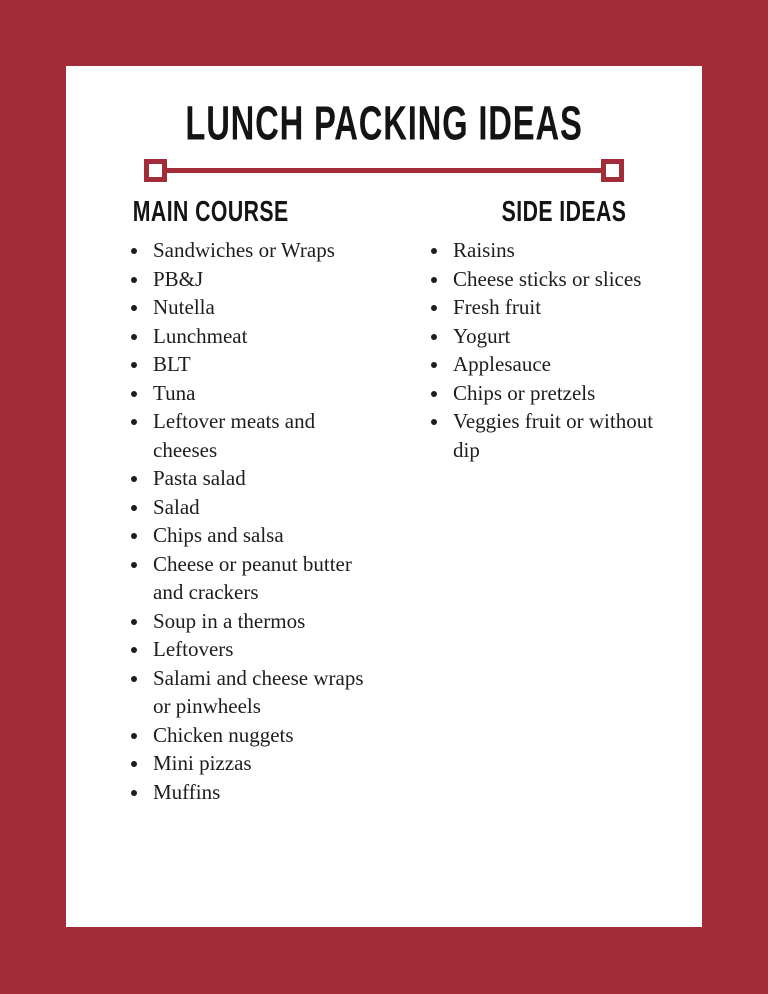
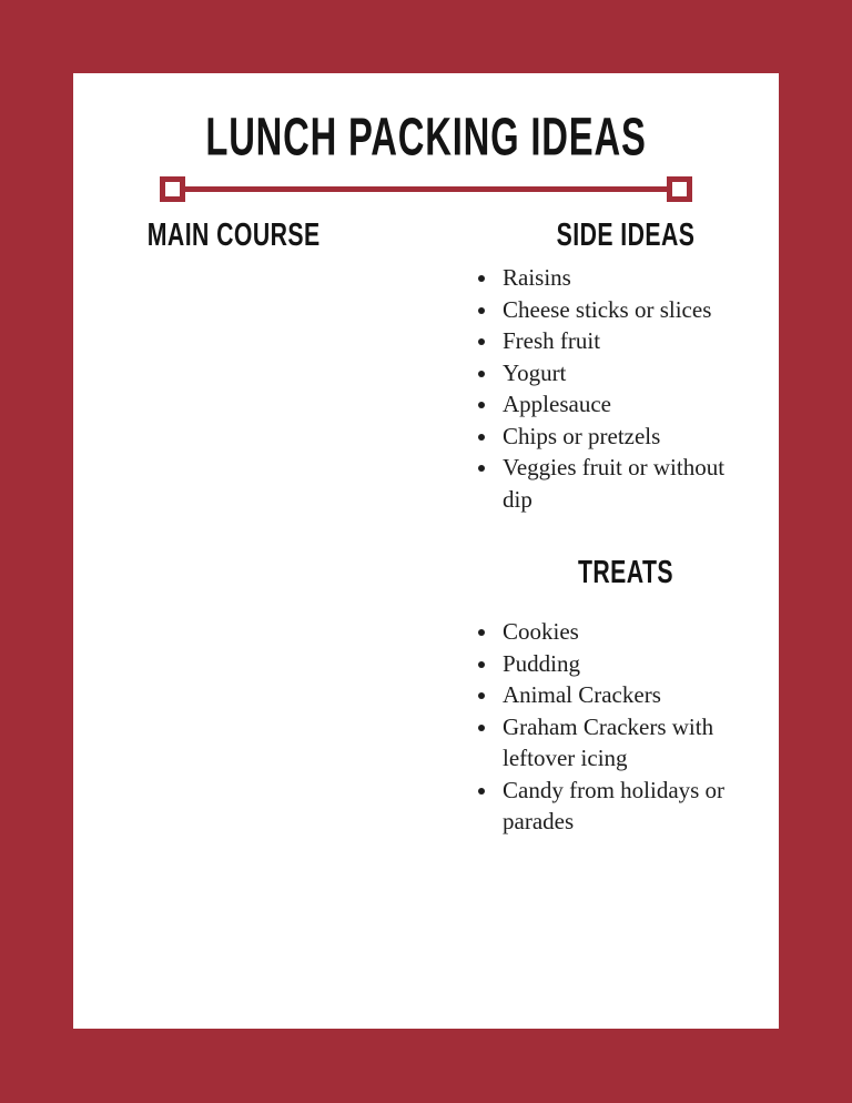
  LUNCH PACKING IDEAS
  MAIN COURSE
- Sandwiches or Wraps
- PB&J
- Nutella
- Lunchmeat
- BLT
- Tuna
- Leftover meats and cheeses
- Pasta salad
- Salad
- Chips and salsa
- Cheese or peanut butter and crackers
- Soup in a thermos
- Leftovers
- Salami and cheese wraps or pinwheels
- Chicken nuggets
- Mini pizzas
- Muffins
  SIDE IDEAS
  Raisins
  Cheese sticks or slices
  Fresh fruit
  Yogurt
  Applesauce
  Chips or pretzels
  Veggies fruit or without dip
+ TREATS
+ Cookies
+ Pudding
+ Animal Crackers
+ Graham Crackers with leftover icing
+ Candy from holidays or parades
